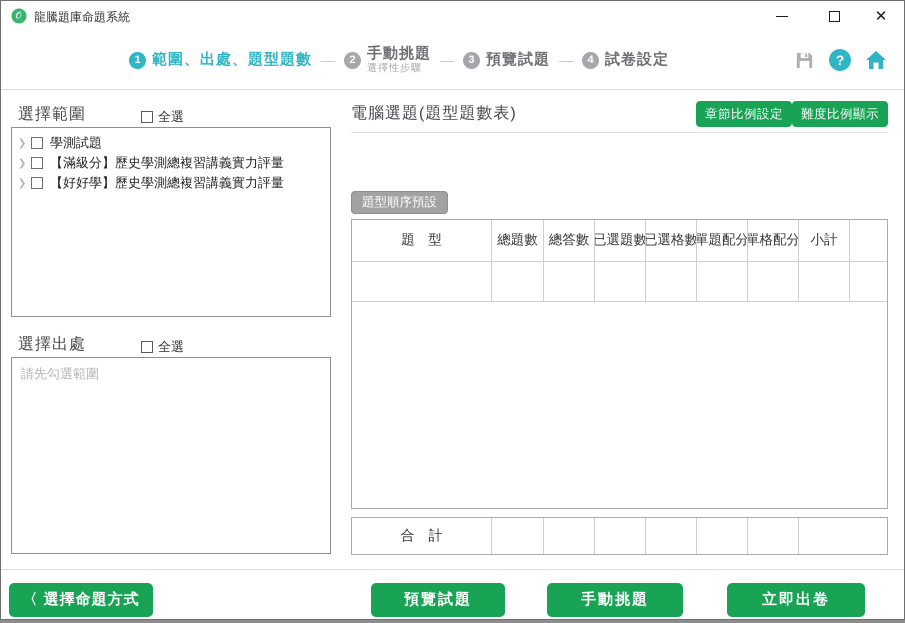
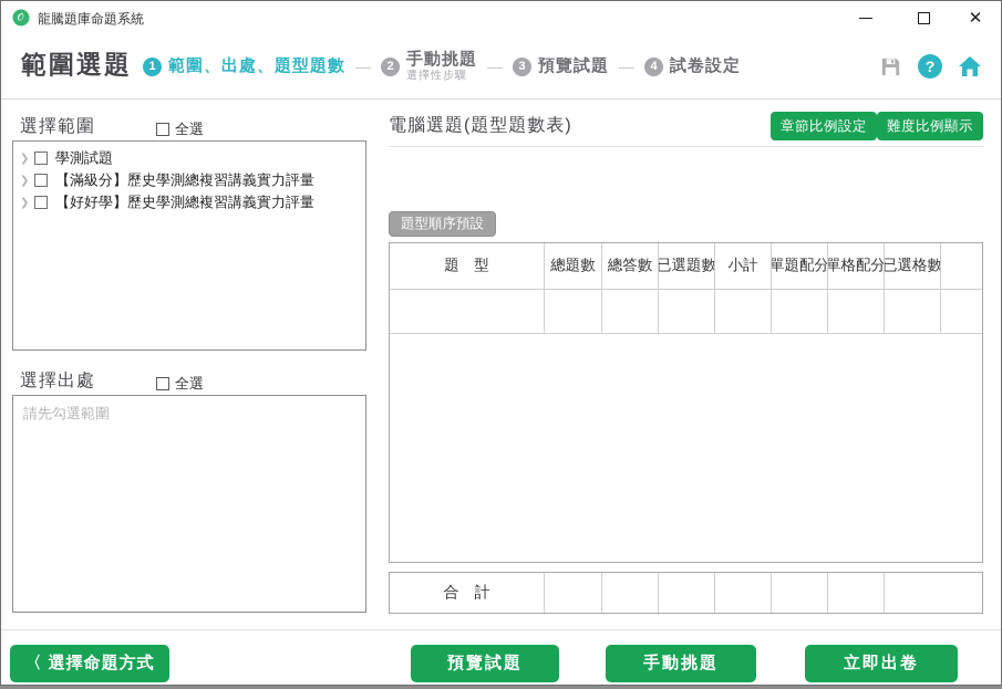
  龍騰題庫命題系統
  ✕
+ 範圍選題
  1
  範圍、出處、題型題數
  —
  2
  手動挑題
  選擇性步驟
  —
  3
  預覽試題
  —
  4
  試卷設定
  ?
  選擇範圍
  全選
  ❯
  學測試題
  ❯
  【滿級分】歷史學測總複習講義實力評量
  ❯
  【好好學】歷史學測總複習講義實力評量
  選擇出處
  全選
  請先勾選範圍
  電腦選題(題型題數表)
  章節比例設定
  難度比例顯示
  題型順序預設
  題 型
  總題數
  總答數
  已選題數
- 已選格數
+ 小計
  單題配分
  單格配分
- 小計
+ 已選格數
  合 計
  〈 選擇命題方式
  預覽試題
  手動挑題
  立即出卷
